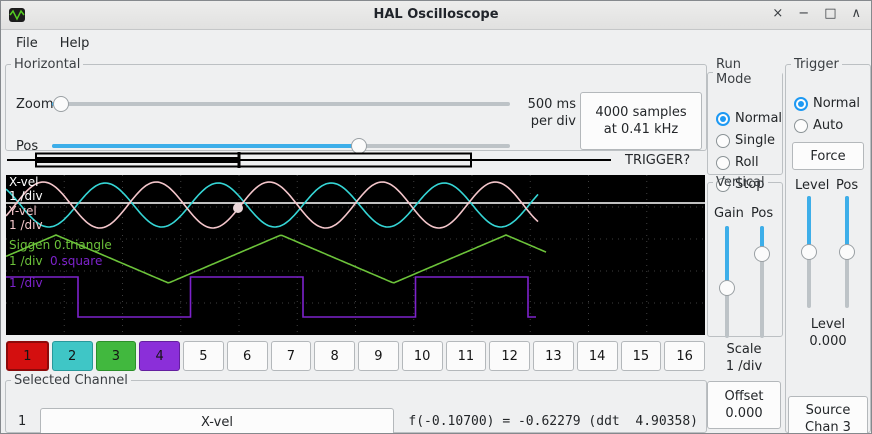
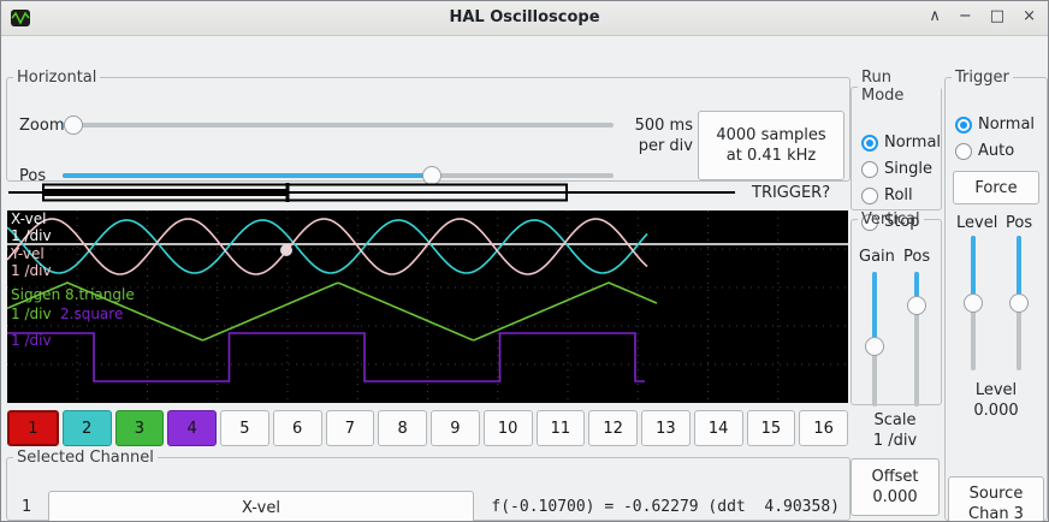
  HAL Oscilloscope
- ×
+ ∧
  −
  □
- ∧
+ ×
- File
- Help
  Horizontal
  Zoom
  500 ms
  per div
  4000 samples
  at 0.41 kHz
  Pos
  TRIGGER?
  X-vel
  1 /div
  Y-vel
  1 /div
- Siggen 0.triangle
+ Siggen 8.triangle
  1 /div
- 0.square
+ 2.square
  1 /div
  1
  2
  3
  4
  5
  6
  7
  8
  9
  10
  11
  12
  13
  14
  15
  16
  Selected Channel
  1
  X-vel
  f(-0.10700) = -0.62279 (ddt 4.90358)
  Run Mode
  Normal
  Single
  Roll
  Stop
  Vertical
  Gain
  Pos
  Scale
  1 /div
  Offset
  0.000
  Trigger
  Normal
  Auto
  Force
  Level
  Pos
  Level
  0.000
  Source
  Chan 3
